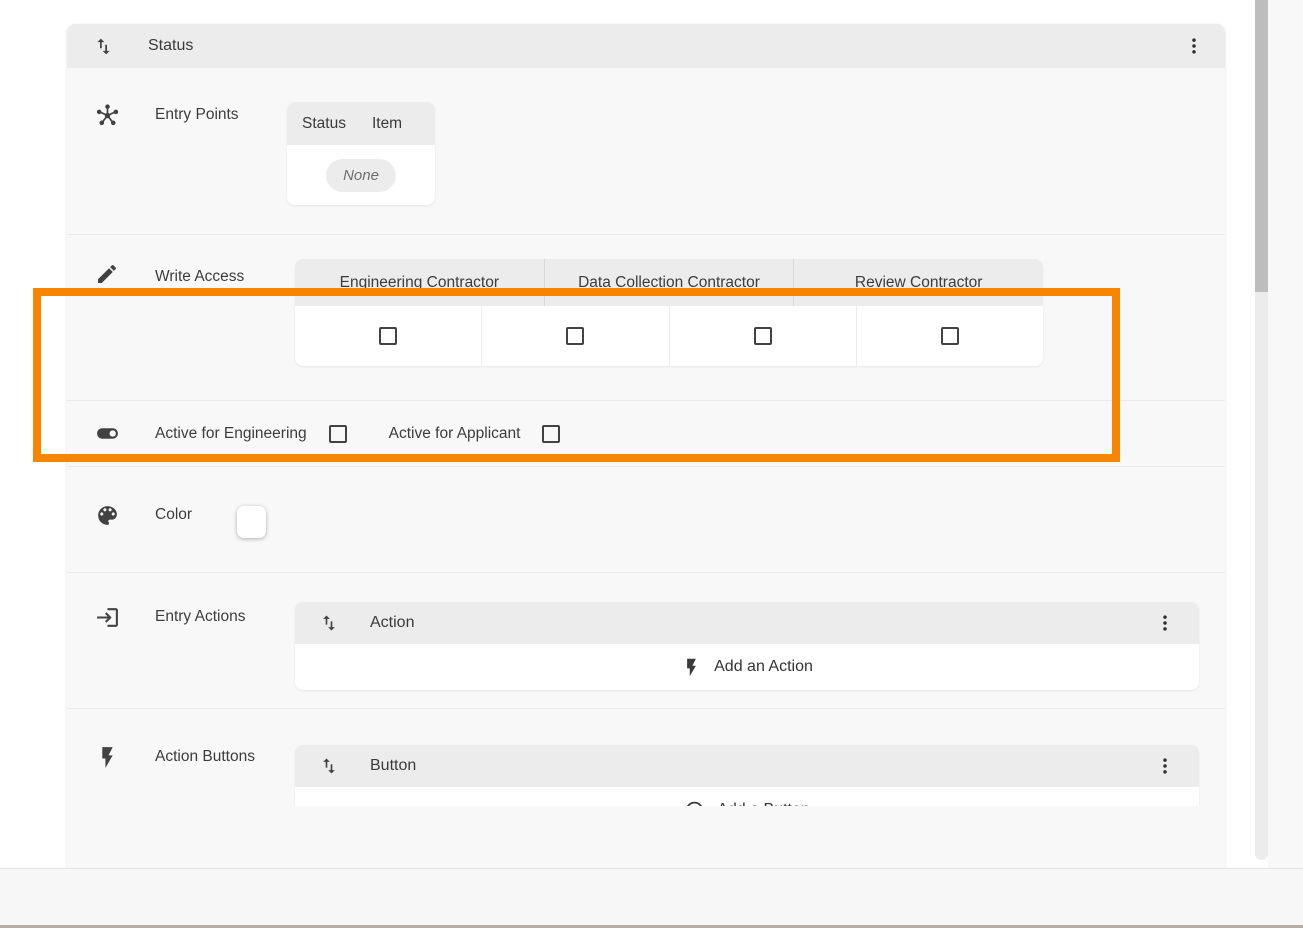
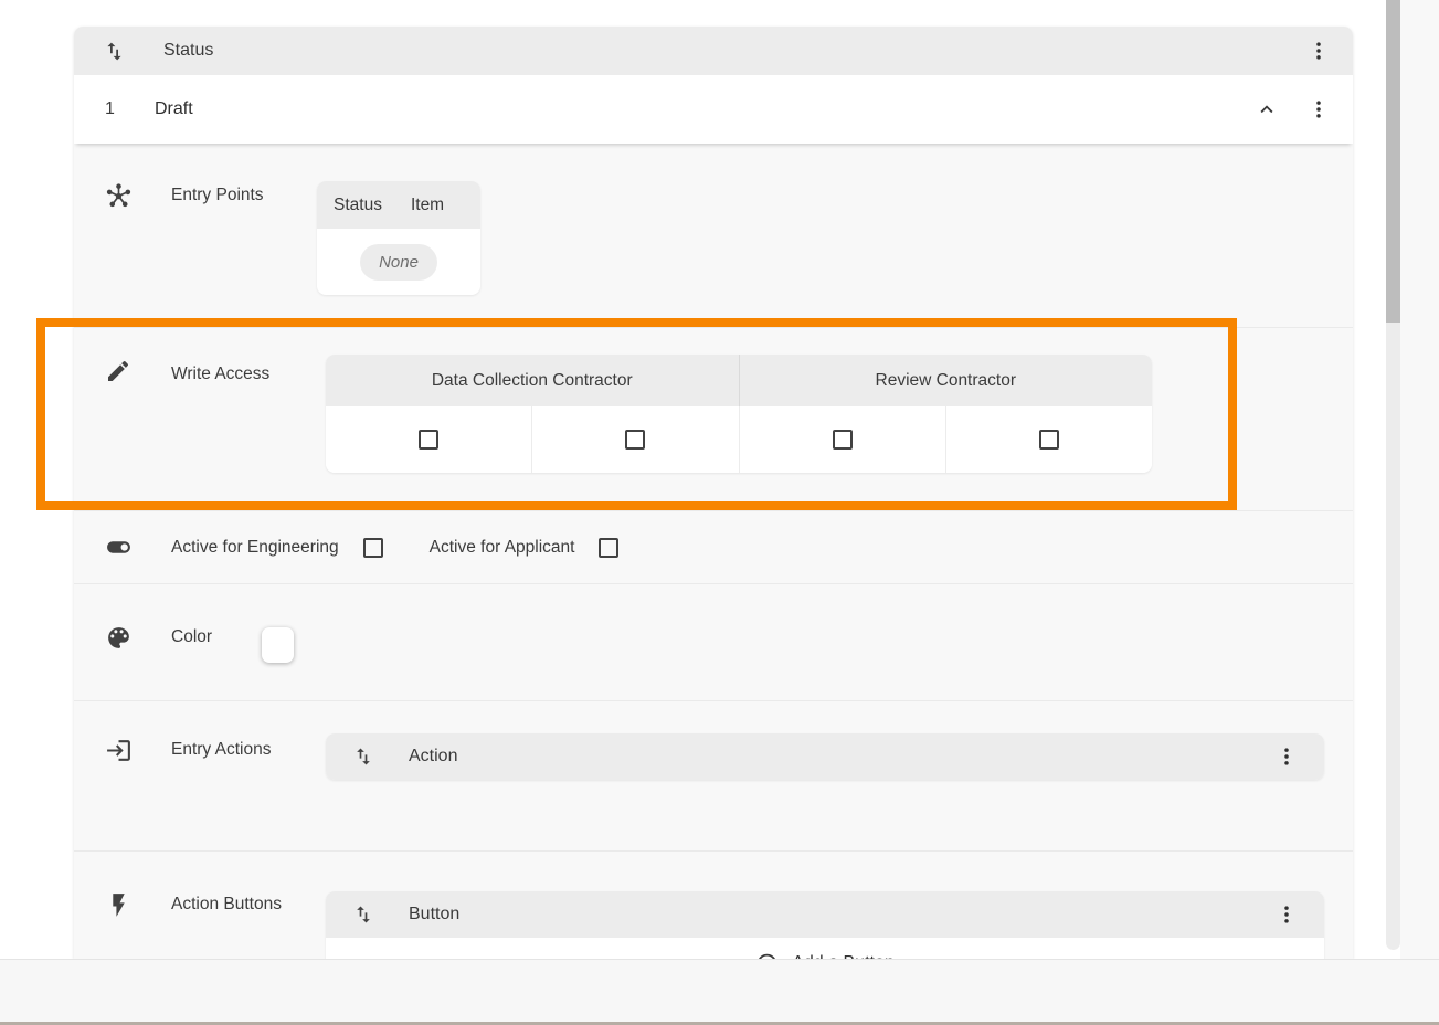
  Status
+ 1
+ Draft
  Entry Points
  Status
  Item
  None
  Write Access
- Engineering Contractor
  Data Collection Contractor
  Review Contractor
  Active for Engineering
  Active for Applicant
  Color
  Entry Actions
  Action
- Add an Action
  Action Buttons
  Button
